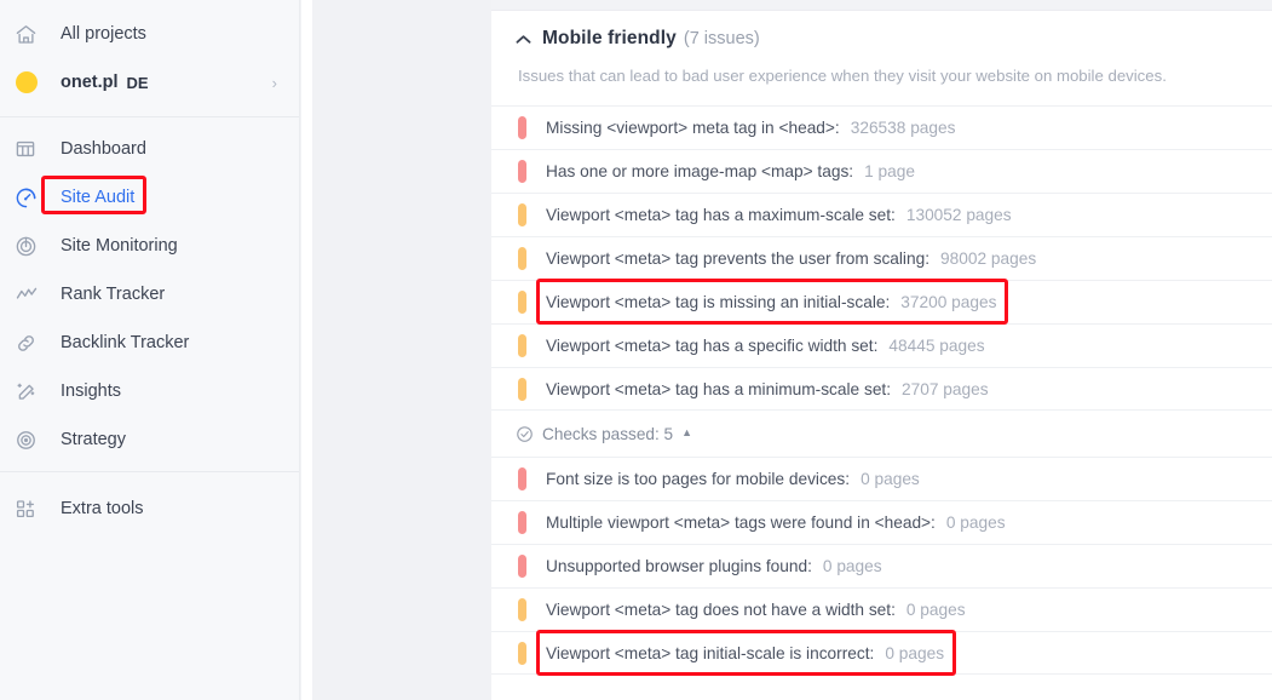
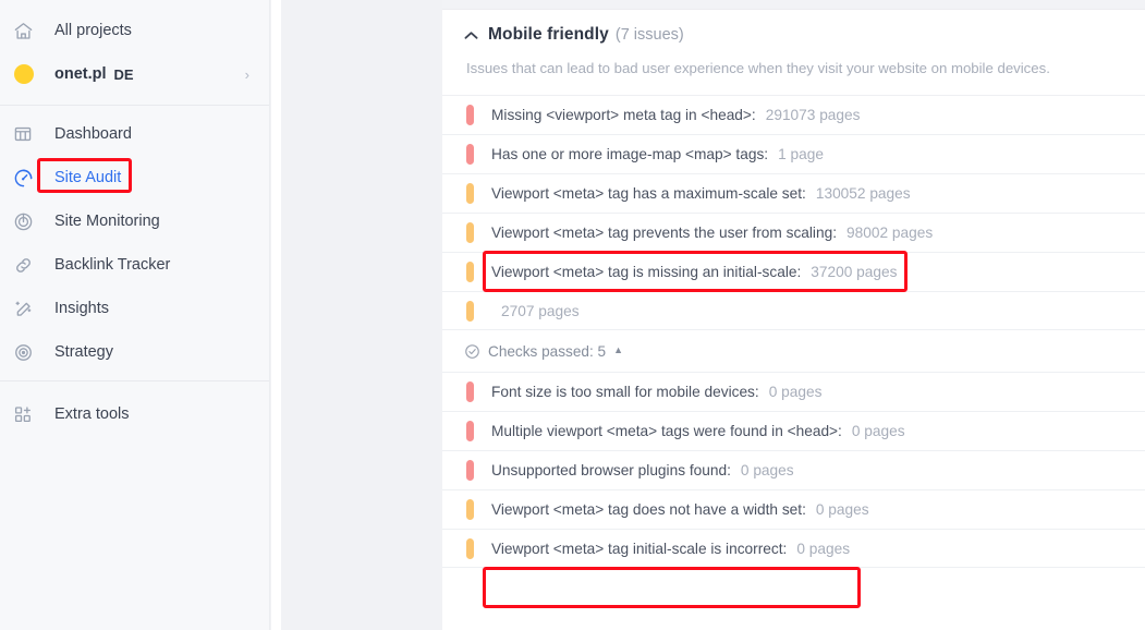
  All projects
  onet.pl
  DE
  ›
  Dashboard
  Site Audit
  Site Monitoring
- Rank Tracker
  Backlink Tracker
  Insights
  Strategy
  Extra tools
  Mobile friendly
  (7 issues)
  Issues that can lead to bad user experience when they visit your website on mobile devices.
  Missing <viewport> meta tag in <head>:
- 326538 pages
+ 291073 pages
  Has one or more image-map <map> tags:
  1 page
  Viewport <meta> tag has a maximum-scale set:
  130052 pages
  Viewport <meta> tag prevents the user from scaling:
  98002 pages
  Viewport <meta> tag is missing an initial-scale:
  37200 pages
- Viewport <meta> tag has a specific width set:
- 48445 pages
- Viewport <meta> tag has a minimum-scale set:
  2707 pages
  Checks passed: 5
  ▲
- Font size is too pages for mobile devices:
+ Font size is too small for mobile devices:
  0 pages
  Multiple viewport <meta> tags were found in <head>:
  0 pages
  Unsupported browser plugins found:
  0 pages
  Viewport <meta> tag does not have a width set:
  0 pages
  Viewport <meta> tag initial-scale is incorrect:
  0 pages
